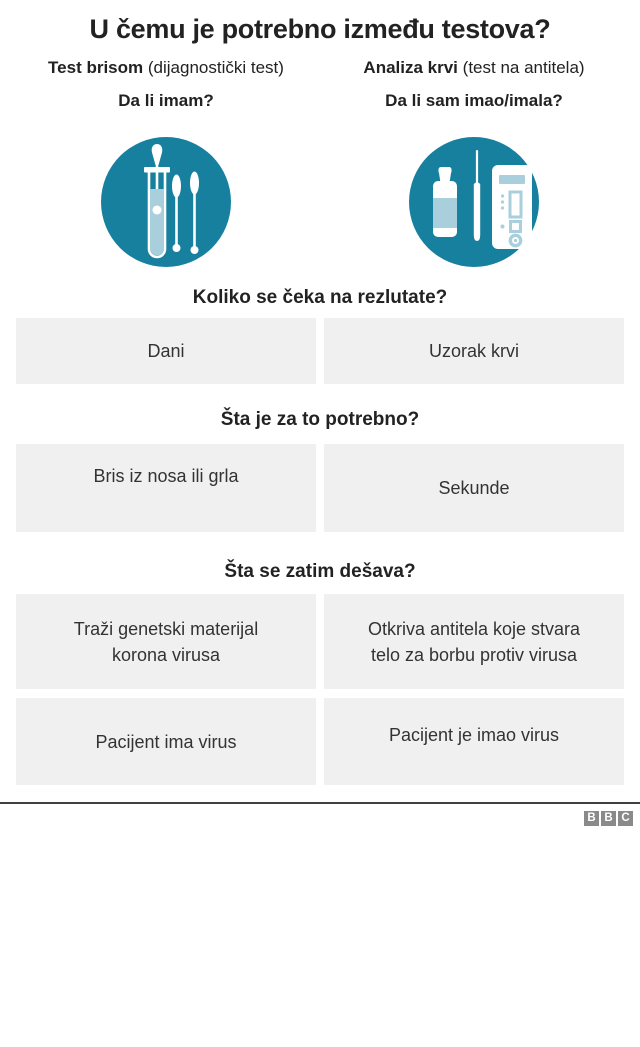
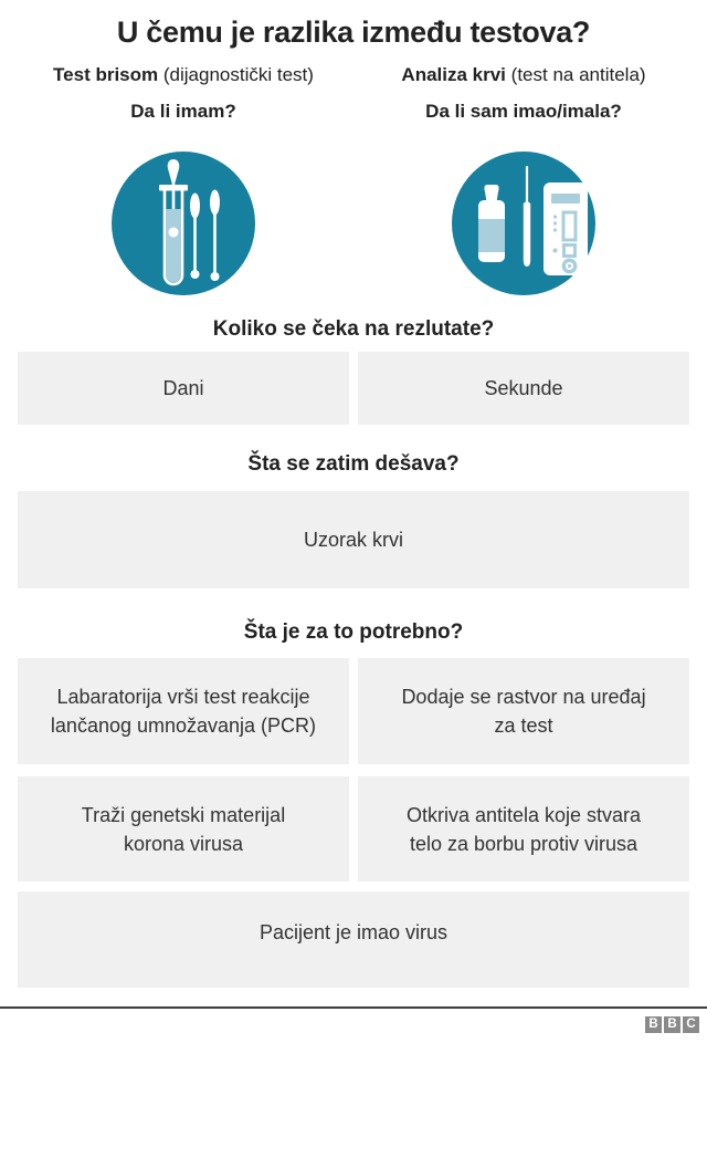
- U čemu je potrebno između testova?
+ U čemu je razlika između testova?
  Test brisom (dijagnostički test)
  Analiza krvi (test na antitela)
  Da li imam?
  Da li sam imao/imala?
  Koliko se čeka na rezlutate?
  Dani
- Uzorak krvi
+ Sekunde
- Šta je za to potrebno?
+ Šta se zatim dešava?
- Bris iz nosa ili grla
- Sekunde
+ Uzorak krvi
- Šta se zatim dešava?
+ Šta je za to potrebno?
+ Labaratorija vrši test reakcije
+ lančanog umnožavanja (PCR)
+ Dodaje se rastvor na uređaj
+ za test
  Traži genetski materijal
  korona virusa
  Otkriva antitela koje stvara
  telo za borbu protiv virusa
- Pacijent ima virus
  Pacijent je imao virus
  B
  B
  C
